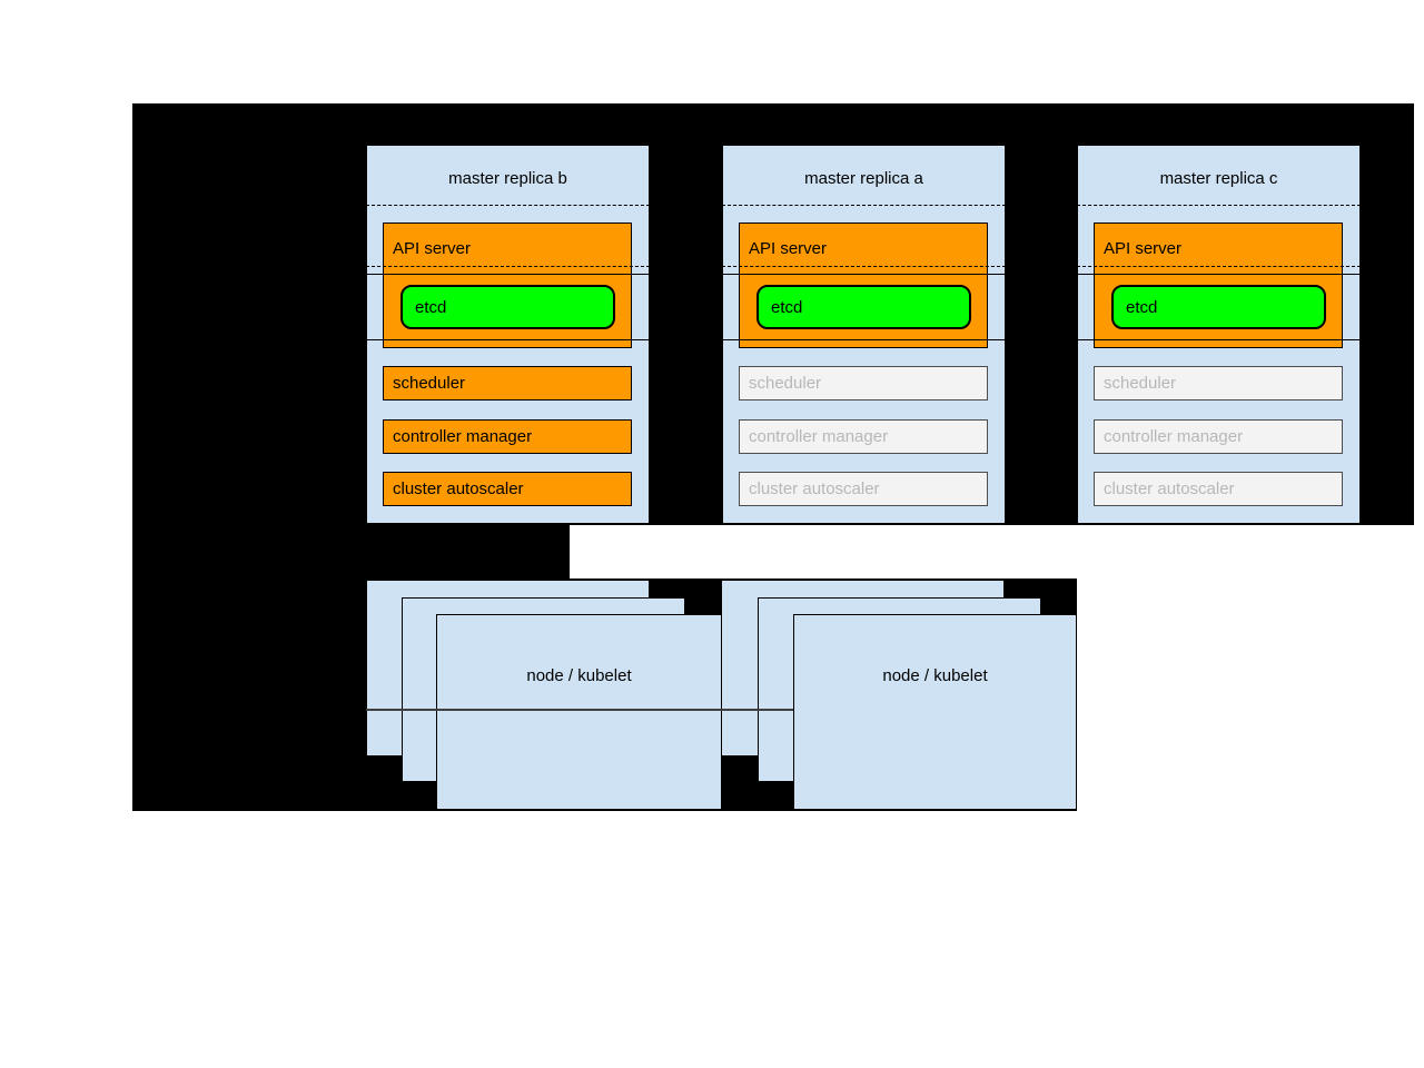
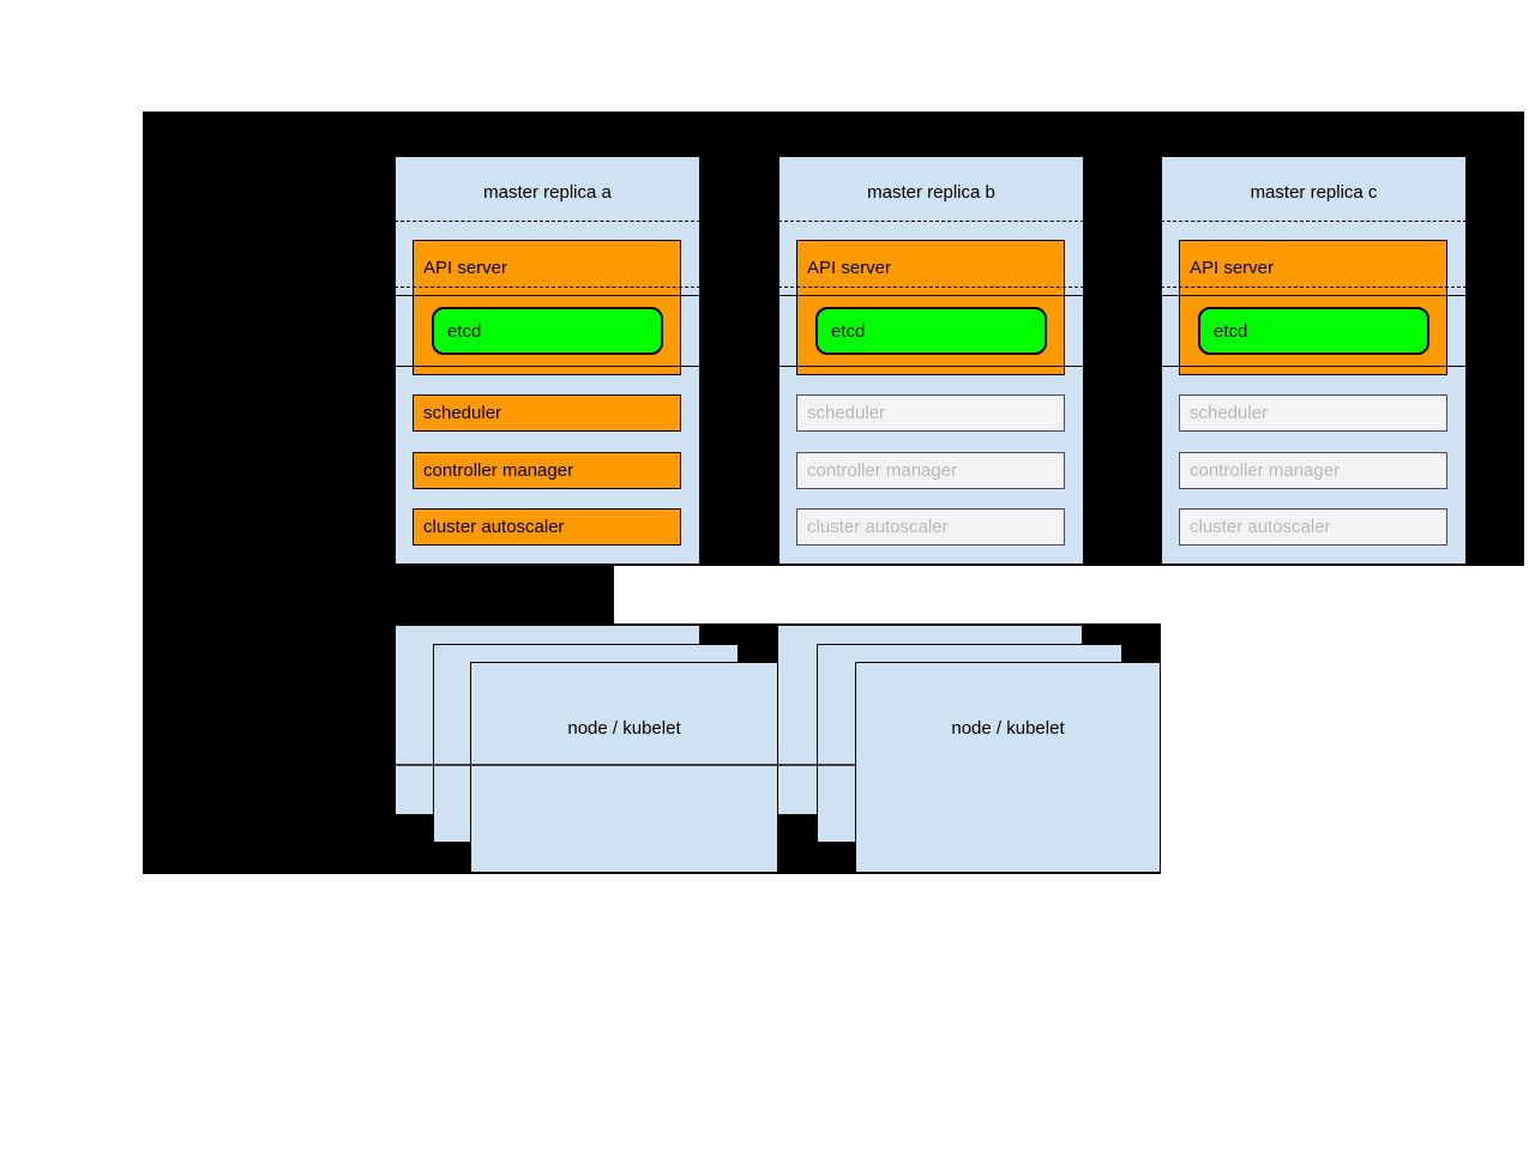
- master replica b
+ master replica a
  API server
  etcd
  scheduler
  controller manager
  cluster autoscaler
- master replica a
+ master replica b
  API server
  etcd
  scheduler
  controller manager
  cluster autoscaler
  master replica c
  API server
  etcd
  scheduler
  controller manager
  cluster autoscaler
  node / kubelet
  node / kubelet
